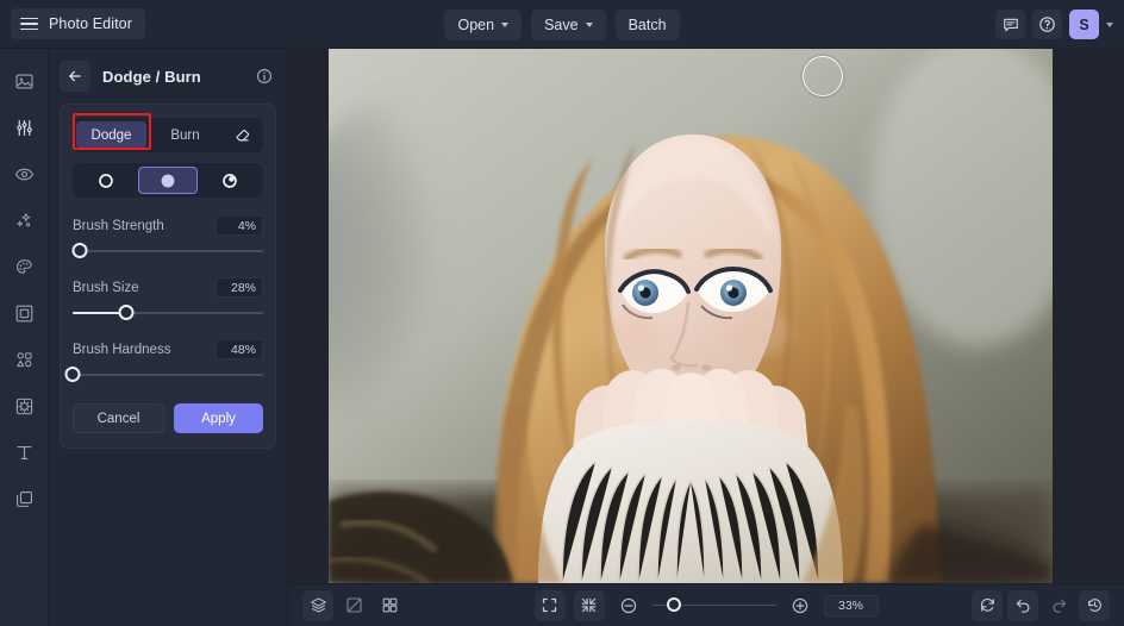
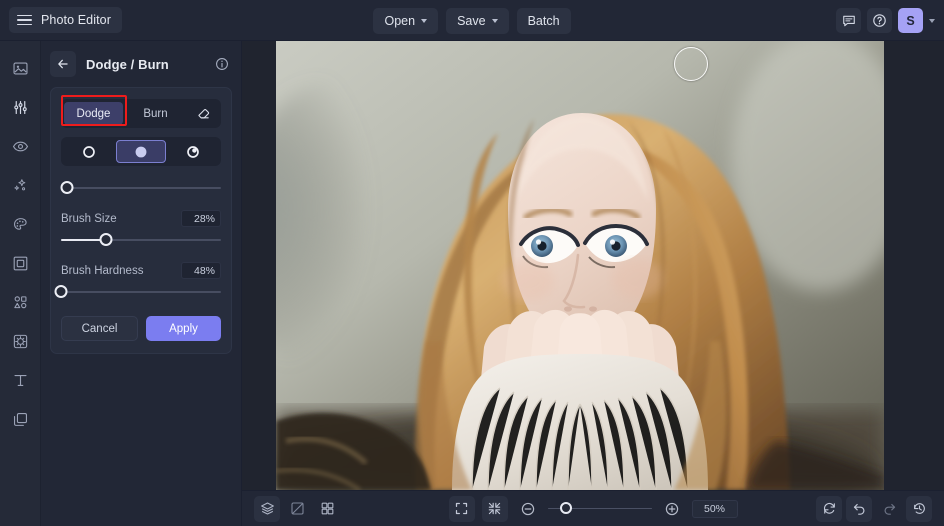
  Photo Editor
  Open
  Save
  Batch
  S
  Dodge / Burn
  Dodge
  Burn
- Brush Strength
- 4%
  Brush Size
  28%
  Brush Hardness
  48%
  Cancel
  Apply
- 33%
+ 50%
